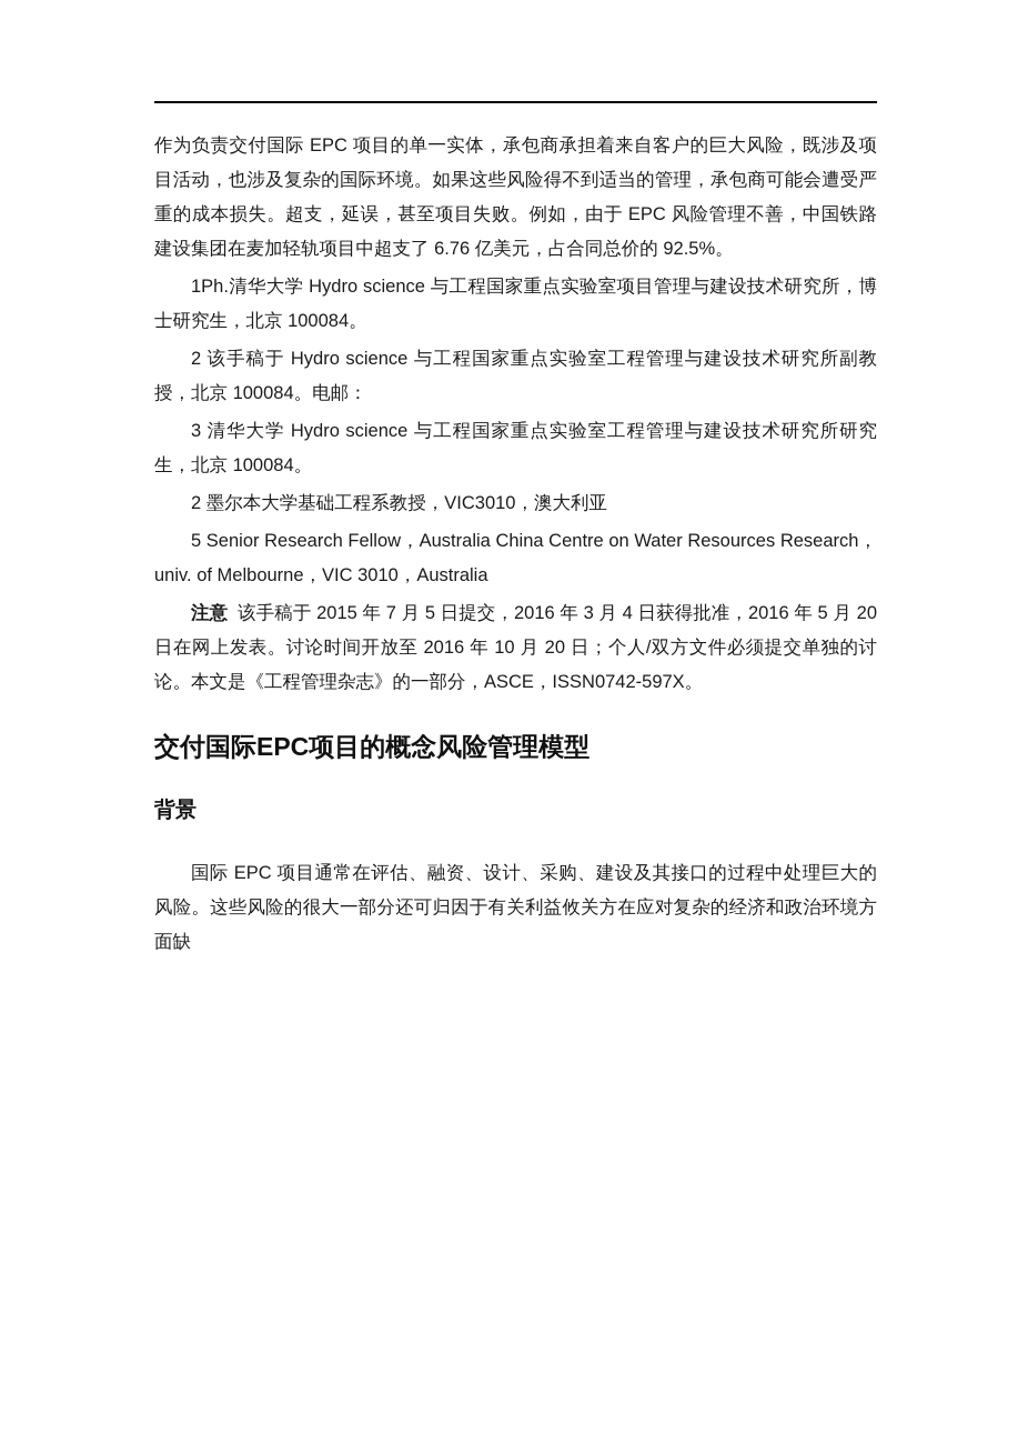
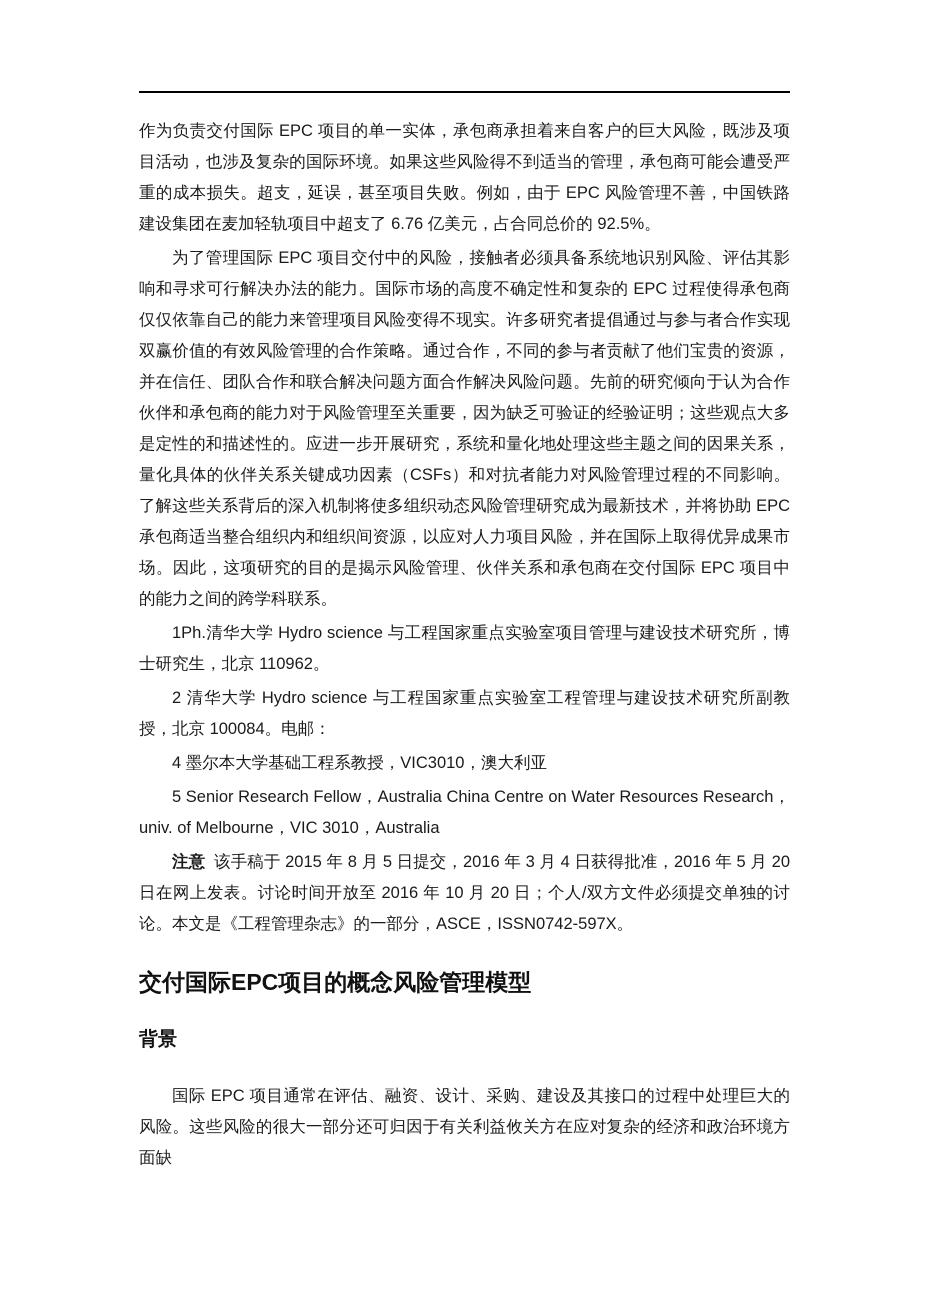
  作为负责交付国际 EPC 项目的单一实体，承包商承担着来自客户的巨大风险，既涉及项目活动，也涉及复杂的国际环境。如果这些风险得不到适当的管理，承包商可能会遭受严重的成本损失。超支，延误，甚至项目失败。例如，由于 EPC 风险管理不善，中国铁路建设集团在麦加轻轨项目中超支了 6.76 亿美元，占合同总价的 92.5%。
+ 为了管理国际 EPC 项目交付中的风险，接触者必须具备系统地识别风险、评估其影响和寻求可行解决办法的能力。国际市场的高度不确定性和复杂的 EPC 过程使得承包商仅仅依靠自己的能力来管理项目风险变得不现实。许多研究者提倡通过与参与者合作实现双赢价值的有效风险管理的合作策略。通过合作，不同的参与者贡献了他们宝贵的资源，并在信任、团队合作和联合解决问题方面合作解决风险问题。先前的研究倾向于认为合作伙伴和承包商的能力对于风险管理至关重要，因为缺乏可验证的经验证明；这些观点大多是定性的和描述性的。应进一步开展研究，系统和量化地处理这些主题之间的因果关系，量化具体的伙伴关系关键成功因素（CSFs）和对抗者能力对风险管理过程的不同影响。了解这些关系背后的深入机制将使多组织动态风险管理研究成为最新技术，并将协助 EPC 承包商适当整合组织内和组织间资源，以应对人力项目风险，并在国际上取得优异成果市场。因此，这项研究的目的是揭示风险管理、伙伴关系和承包商在交付国际 EPC 项目中的能力之间的跨学科联系。
- 1Ph.清华大学 Hydro science 与工程国家重点实验室项目管理与建设技术研究所，博士研究生，北京 100084。
+ 1Ph.清华大学 Hydro science 与工程国家重点实验室项目管理与建设技术研究所，博士研究生，北京 110962。
- 2 该手稿于 Hydro science 与工程国家重点实验室工程管理与建设技术研究所副教授，北京 100084。电邮：
+ 2 清华大学 Hydro science 与工程国家重点实验室工程管理与建设技术研究所副教授，北京 100084。电邮：
- 3 清华大学 Hydro science 与工程国家重点实验室工程管理与建设技术研究所研究生，北京 100084。
- 2 墨尔本大学基础工程系教授，VIC3010，澳大利亚
+ 4 墨尔本大学基础工程系教授，VIC3010，澳大利亚
  5 Senior Research Fellow，Australia China Centre on Water Resources Research，univ. of Melbourne，VIC 3010，Australia
- 注意 该手稿于 2015 年 7 月 5 日提交，2016 年 3 月 4 日获得批准，2016 年 5 月 20 日在网上发表。讨论时间开放至 2016 年 10 月 20 日；个人/双方文件必须提交单独的讨论。本文是《工程管理杂志》的一部分，ASCE，ISSN0742-597X。
+ 注意 该手稿于 2015 年 8 月 5 日提交，2016 年 3 月 4 日获得批准，2016 年 5 月 20 日在网上发表。讨论时间开放至 2016 年 10 月 20 日；个人/双方文件必须提交单独的讨论。本文是《工程管理杂志》的一部分，ASCE，ISSN0742-597X。
  交付国际EPC项目的概念风险管理模型
  背景
  国际 EPC 项目通常在评估、融资、设计、采购、建设及其接口的过程中处理巨大的风险。这些风险的很大一部分还可归因于有关利益攸关方在应对复杂的经济和政治环境方面缺
